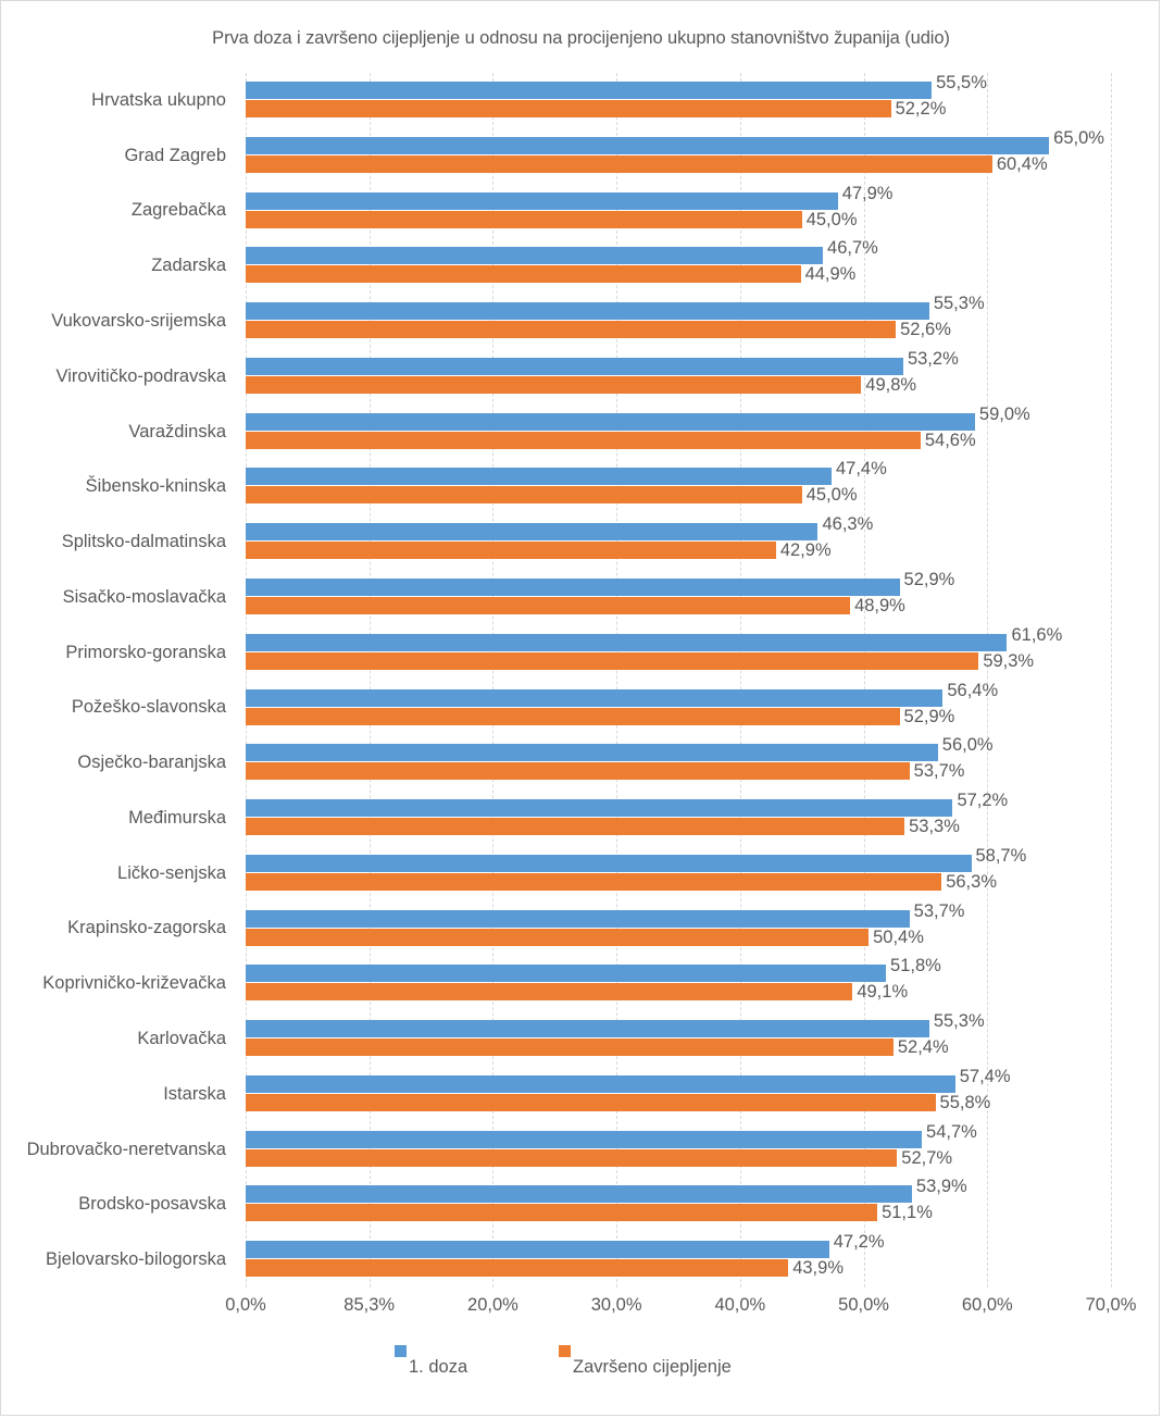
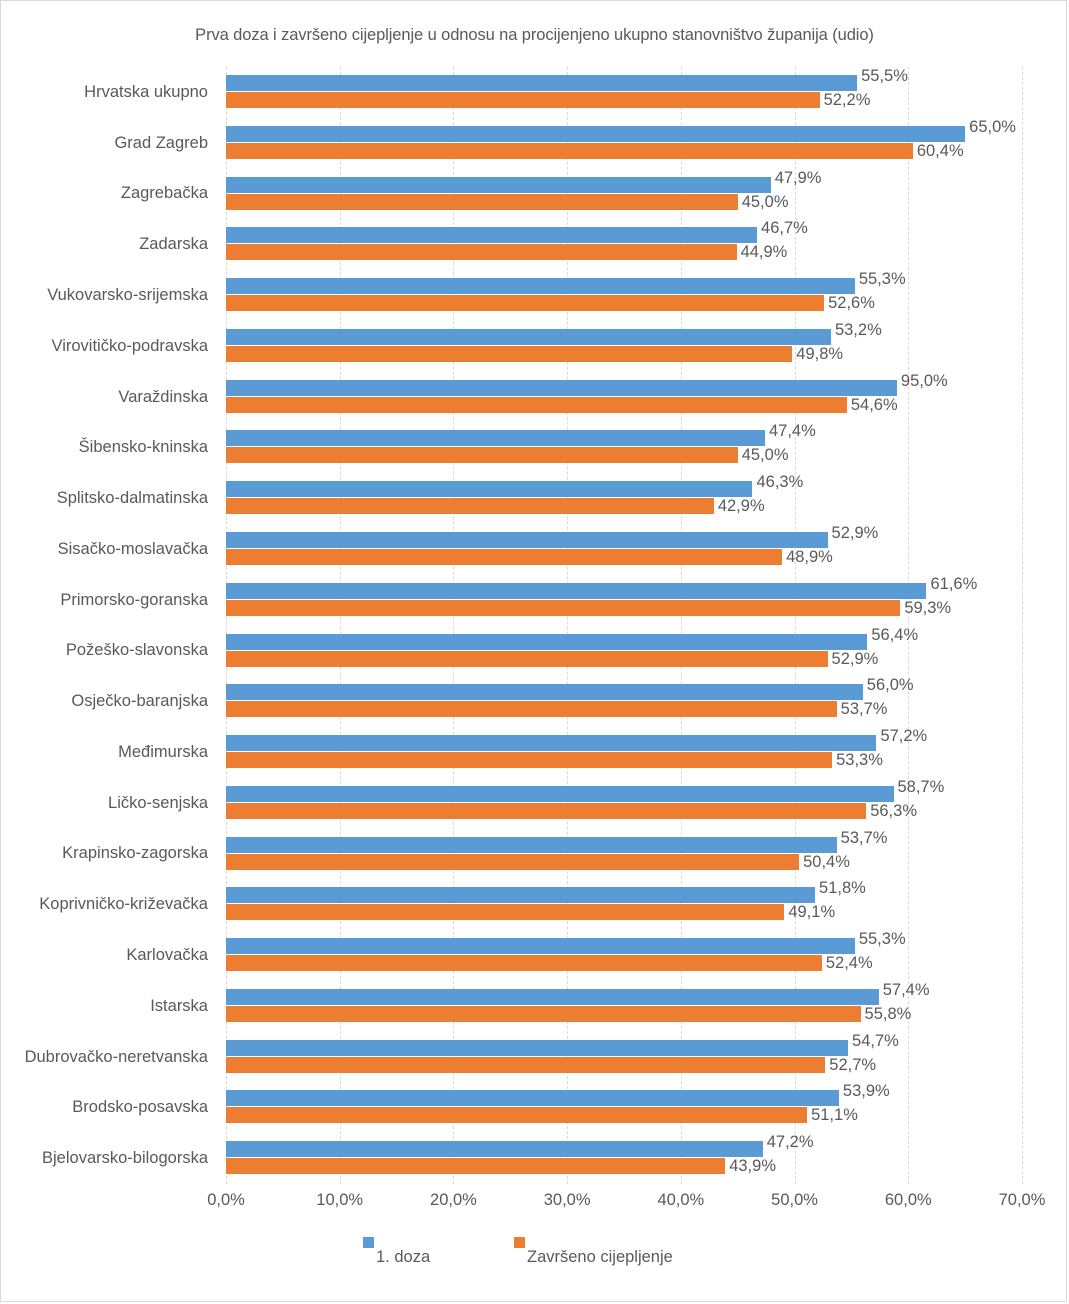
  Prva doza i završeno cijepljenje u odnosu na procijenjeno ukupno stanovništvo županija (udio)
  Hrvatska ukupno
  Grad Zagreb
  Zagrebačka
  Zadarska
  Vukovarsko-srijemska
  Virovitičko-podravska
  Varaždinska
  Šibensko-kninska
  Splitsko-dalmatinska
  Sisačko-moslavačka
  Primorsko-goranska
  Požeško-slavonska
  Osječko-baranjska
  Međimurska
  Ličko-senjska
  Krapinsko-zagorska
  Koprivničko-križevačka
  Karlovačka
  Istarska
  Dubrovačko-neretvanska
  Brodsko-posavska
  Bjelovarsko-bilogorska
  55,5%
  52,2%
  65,0%
  60,4%
  47,9%
  45,0%
  46,7%
  44,9%
  55,3%
  52,6%
  53,2%
  49,8%
- 59,0%
+ 95,0%
  54,6%
  47,4%
  45,0%
  46,3%
  42,9%
  52,9%
  48,9%
  61,6%
  59,3%
  56,4%
  52,9%
  56,0%
  53,7%
  57,2%
  53,3%
  58,7%
  56,3%
  53,7%
  50,4%
  51,8%
  49,1%
  55,3%
  52,4%
  57,4%
  55,8%
  54,7%
  52,7%
  53,9%
  51,1%
  47,2%
  43,9%
  0,0%
- 85,3%
+ 10,0%
  20,0%
  30,0%
  40,0%
  50,0%
  60,0%
  70,0%
  1. doza
  Završeno cijepljenje
